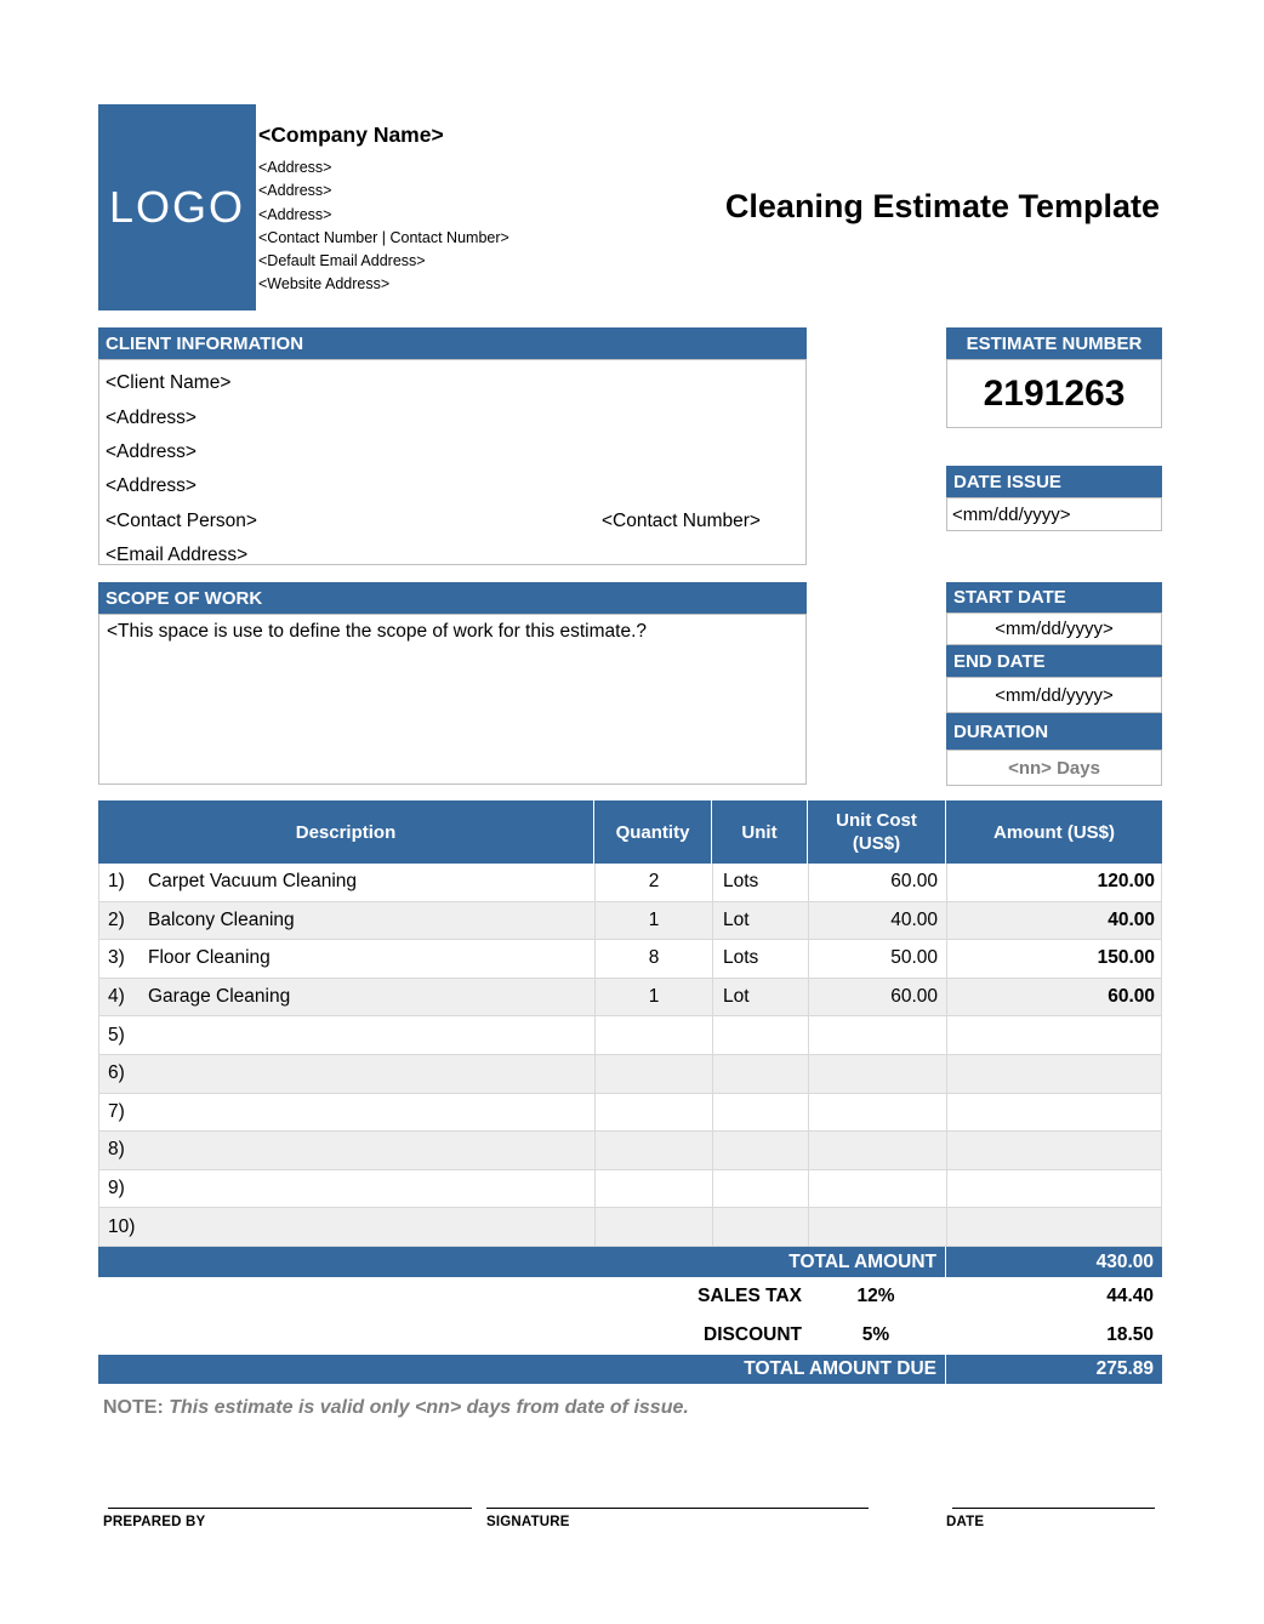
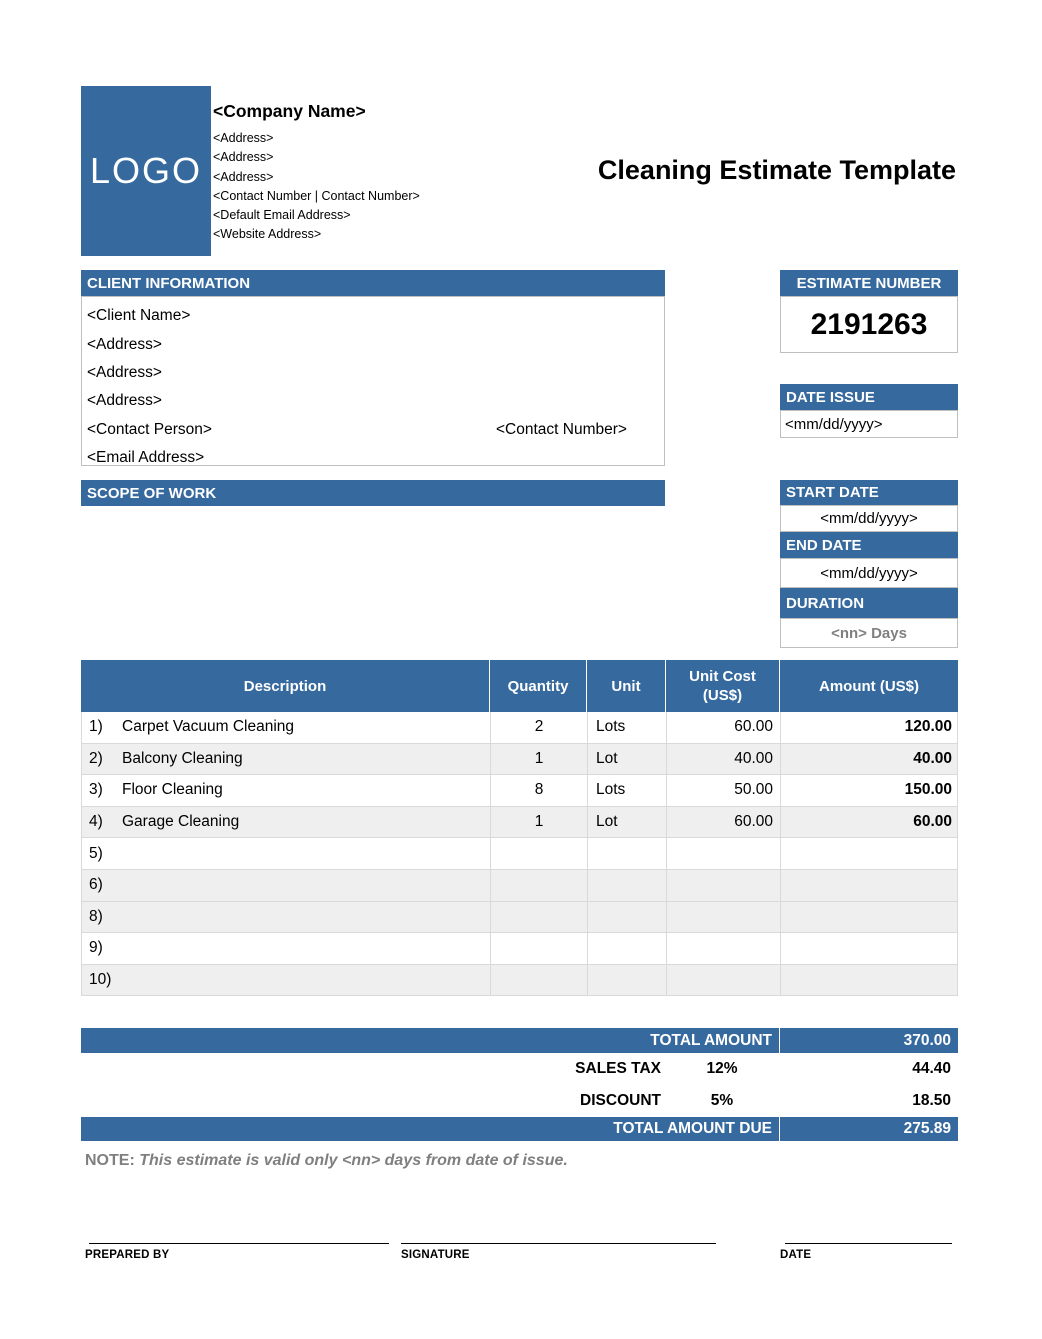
  LOGO
  <Company Name>
  <Address>
  <Address>
  <Address>
  <Contact Number | Contact Number>
  <Default Email Address>
  <Website Address>
  Cleaning Estimate Template
  CLIENT INFORMATION
  <Client Name>
  <Address>
  <Address>
  <Address>
  <Contact Person>
  <Contact Number>
  <Email Address>
  ESTIMATE NUMBER
  2191263
  DATE ISSUE
  <mm/dd/yyyy>
  SCOPE OF WORK
- <This space is use to define the scope of work for this estimate.?
  START DATE
  <mm/dd/yyyy>
  END DATE
  <mm/dd/yyyy>
  DURATION
  <nn> Days
  Description
  Quantity
  Unit
  Unit Cost
  (US$)
  Amount (US$)
  1)
  Carpet Vacuum Cleaning
  2
  Lots
  60.00
  120.00
  2)
  Balcony Cleaning
  1
  Lot
  40.00
  40.00
  3)
  Floor Cleaning
  8
  Lots
  50.00
  150.00
  4)
  Garage Cleaning
  1
  Lot
  60.00
  60.00
  5)
  6)
- 7)
  8)
  9)
  10)
  TOTAL AMOUNT
- 430.00
+ 370.00
  SALES TAX
  12%
  44.40
  DISCOUNT
  5%
  18.50
  TOTAL AMOUNT DUE
  275.89
  NOTE: This estimate is valid only <nn> days from date of issue.
  PREPARED BY
  SIGNATURE
  DATE
